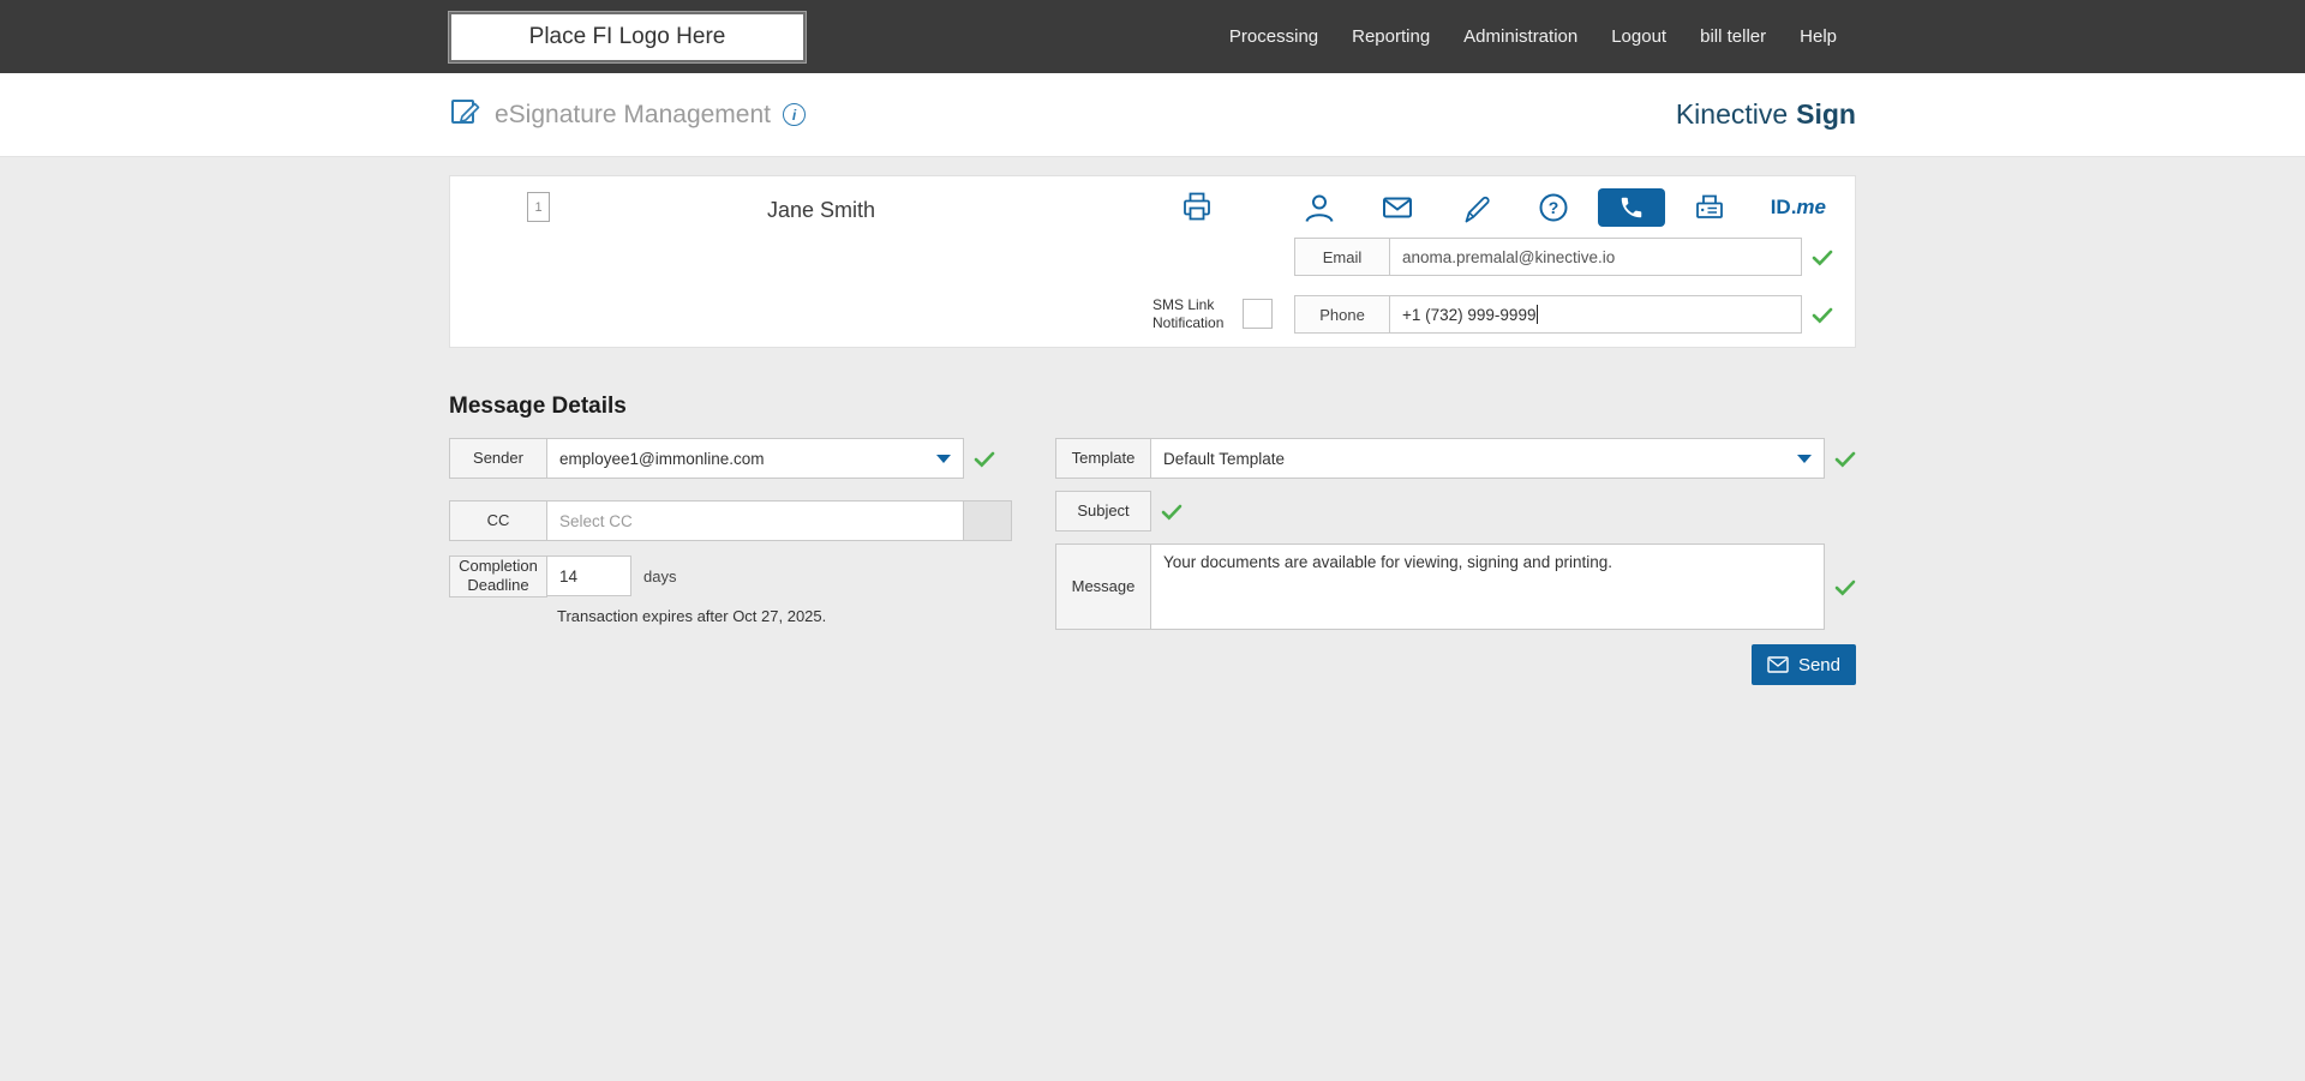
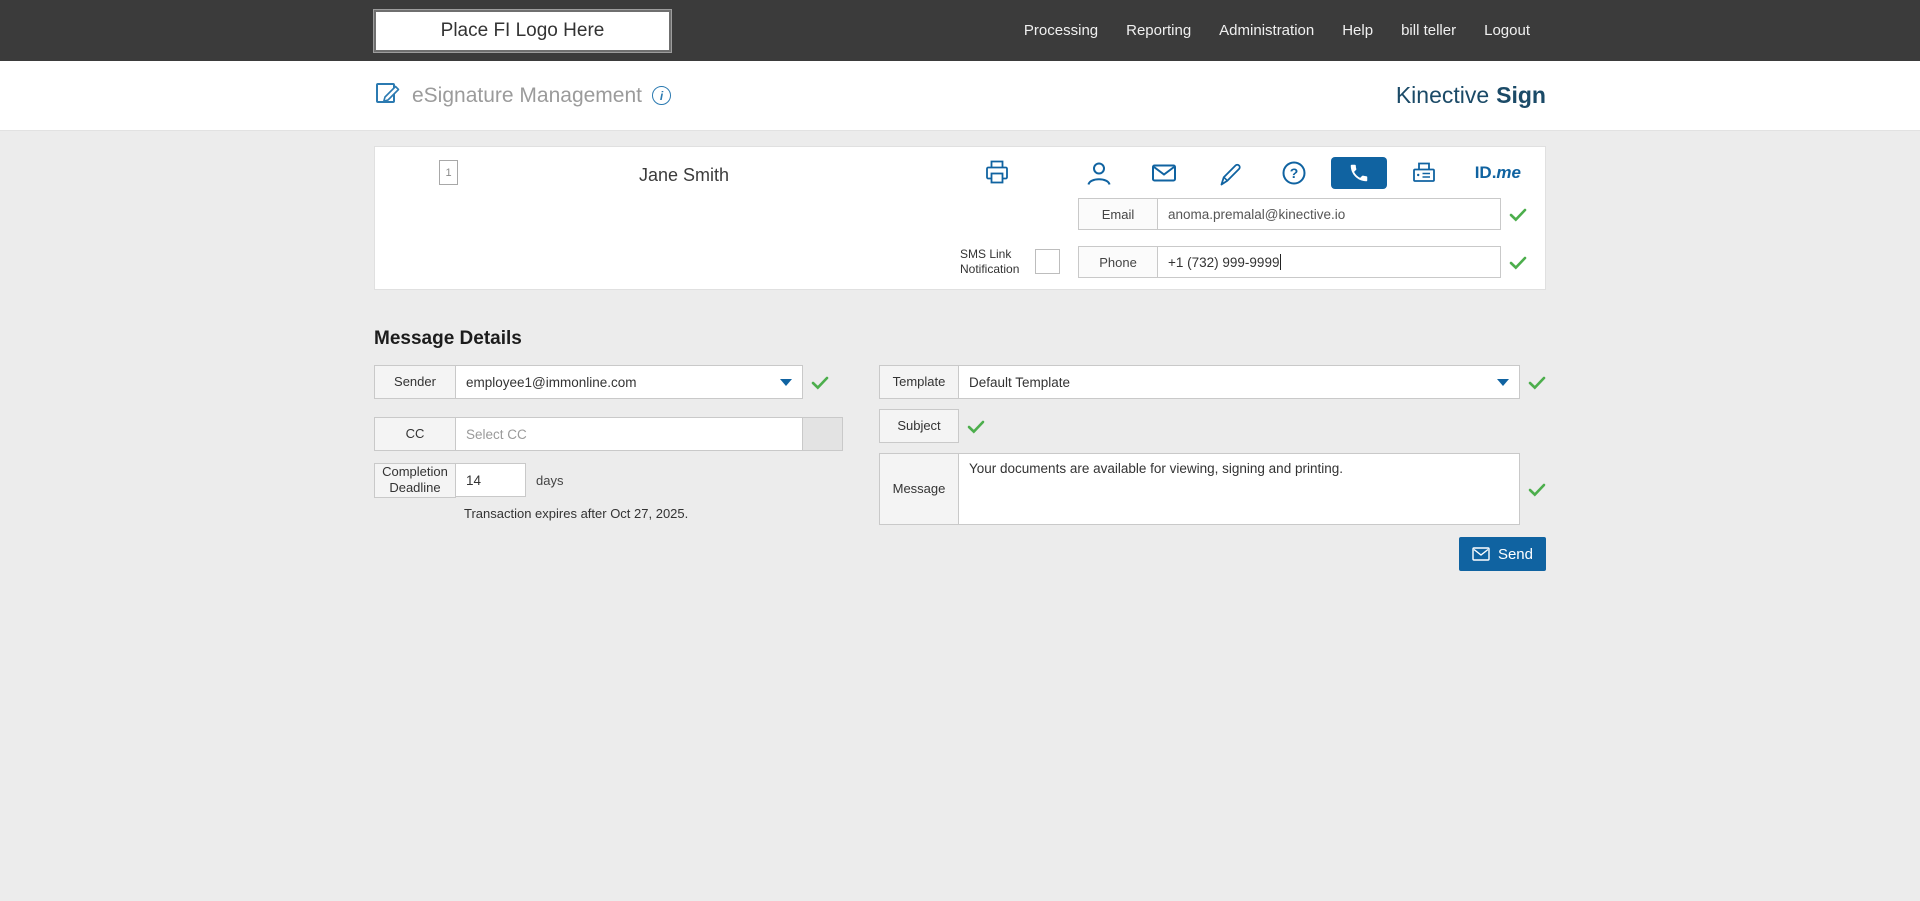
  Place FI Logo Here
  Processing
  Reporting
  Administration
- Logout
+ Help
  bill teller
- Help
+ Logout
  eSignature Management
  i
  Kinective Sign
  1
  Jane Smith
  ?
  ID.me
  Email
  anoma.premalal@kinective.io
  SMS Link
  Notification
  Phone
  +1 (732) 999-9999
  Message Details
  Sender
  employee1@immonline.com
  CC
  Select CC
  Completion
  Deadline
  14
  days
  Transaction expires after Oct 27, 2025.
  Template
  Default Template
  Subject
  Message
  Your documents are available for viewing, signing and printing.
  Send
